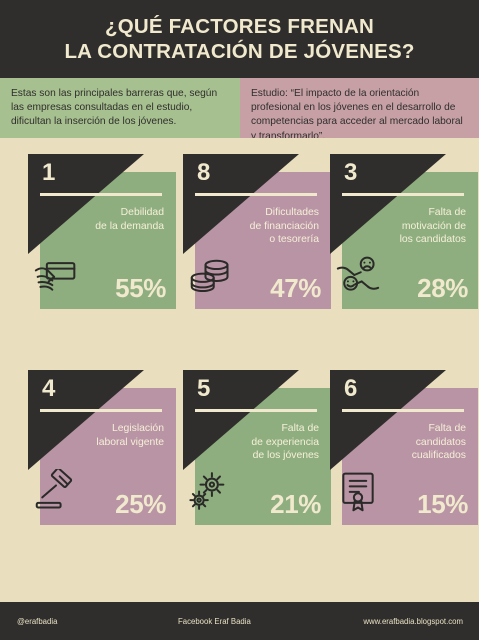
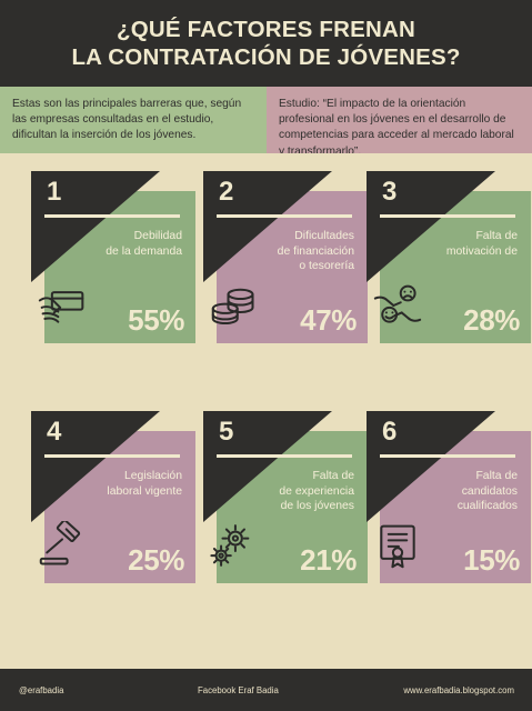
  ¿QUÉ FACTORES FRENAN
  LA CONTRATACIÓN DE JÓVENES?
  Estas son las principales barreras que, según las empresas consultadas en el estudio, dificultan la inserción de los jóvenes.
  Estudio: “El impacto de la orientación profesional en los jóvenes en el desarrollo de competencias para acceder al mercado laboral y transformarlo”.
  1
  Debilidad
  de la demanda
  55%
- 8
+ 2
  Dificultades
  de financiación
  o tesorería
  47%
  3
  Falta de
  motivación de
- los candidatos
  28%
  4
  Legislación
  laboral vigente
  25%
  5
  Falta de
  de experiencia
  de los jóvenes
  21%
  6
  Falta de
  candidatos
  cualificados
  15%
  @erafbadia
  Facebook Eraf Badia
  www.erafbadia.blogspot.com
